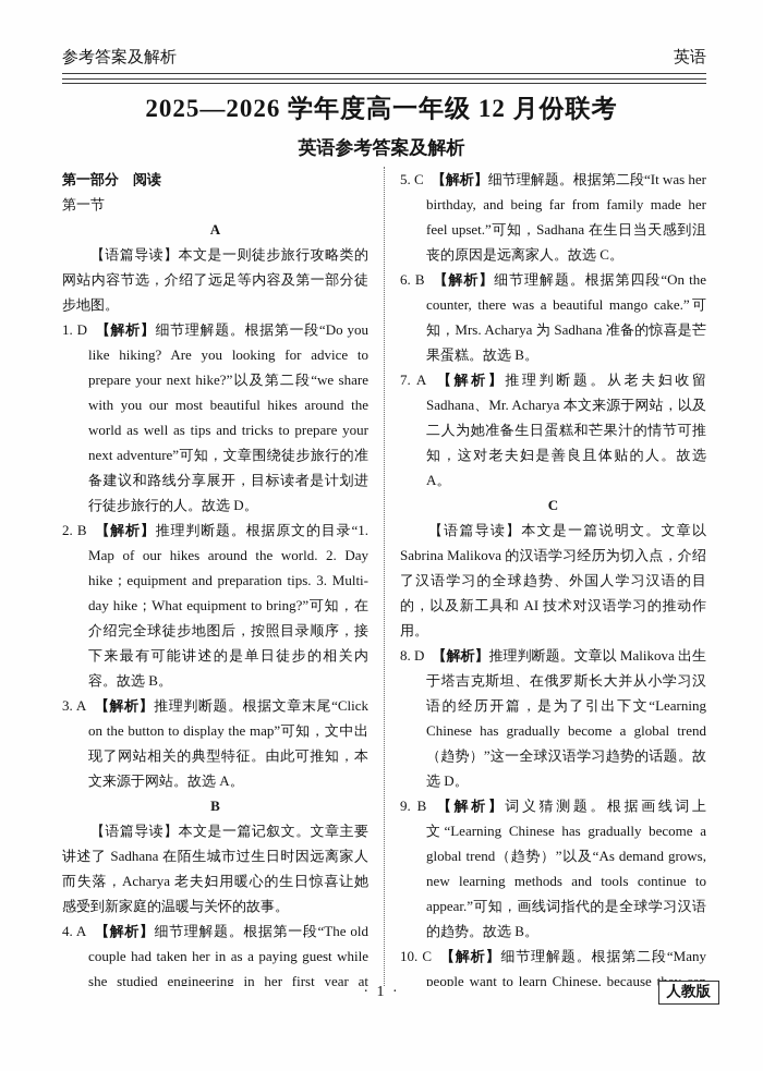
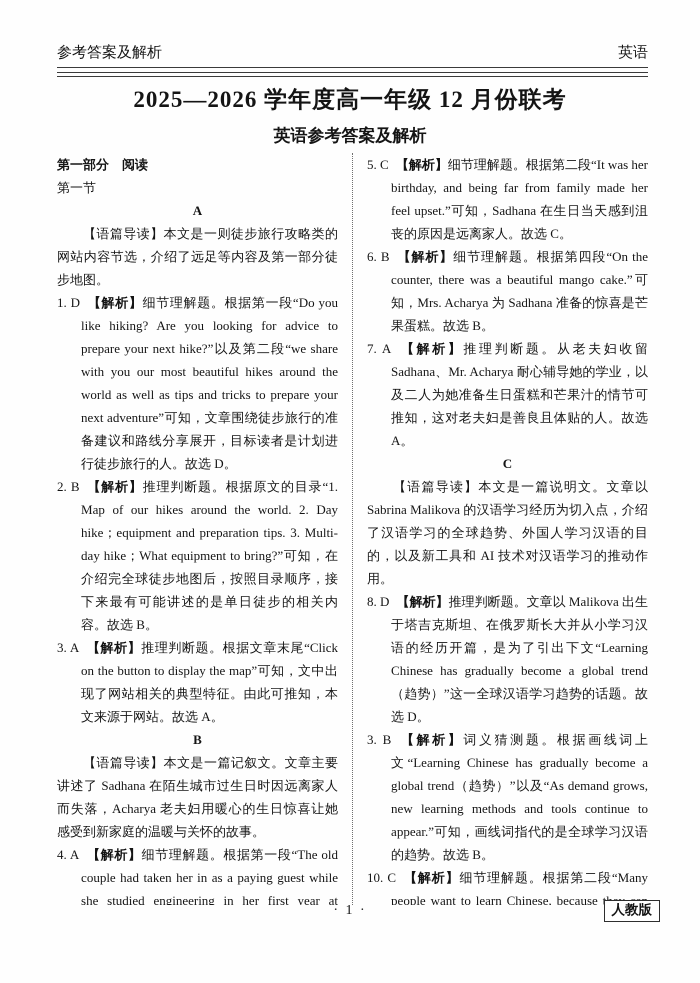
  参考答案及解析
  英语
  2025—2026 学年度高一年级 12 月份联考
  英语参考答案及解析
  第一部分 阅读
  第一节
  A
  【语篇导读】本文是一则徒步旅行攻略类的网站内容节选，介绍了远足等内容及第一部分徒步地图。
  1. D 【解析】细节理解题。根据第一段“Do you like hiking? Are you looking for advice to prepare your next hike?”以及第二段“we share with you our most beautiful hikes around the world as well as tips and tricks to prepare your next adventure”可知，文章围绕徒步旅行的准备建议和路线分享展开，目标读者是计划进行徒步旅行的人。故选 D。
  2. B 【解析】推理判断题。根据原文的目录“1. Map of our hikes around the world. 2. Day hike；equipment and preparation tips. 3. Multi-day hike；What equipment to bring?”可知，在介绍完全球徒步地图后，按照目录顺序，接下来最有可能讲述的是单日徒步的相关内容。故选 B。
  3. A 【解析】推理判断题。根据文章末尾“Click on the button to display the map”可知，文中出现了网站相关的典型特征。由此可推知，本文来源于网站。故选 A。
  B
  【语篇导读】本文是一篇记叙文。文章主要讲述了 Sadhana 在陌生城市过生日时因远离家人而失落，Acharya 老夫妇用暖心的生日惊喜让她感受到新家庭的温暖与关怀的故事。
  5. C 【解析】细节理解题。根据第二段“It was her birthday, and being far from family made her feel upset.”可知，Sadhana 在生日当天感到沮丧的原因是远离家人。故选 C。
  6. B 【解析】细节理解题。根据第四段“On the counter, there was a beautiful mango cake.”可知，Mrs. Acharya 为 Sadhana 准备的惊喜是芒果蛋糕。故选 B。
- 7. A 【解析】推理判断题。从老夫妇收留 Sadhana、Mr. Acharya 本文来源于网站，以及二人为她准备生日蛋糕和芒果汁的情节可推知，这对老夫妇是善良且体贴的人。故选 A。
+ 7. A 【解析】推理判断题。从老夫妇收留 Sadhana、Mr. Acharya 耐心辅导她的学业，以及二人为她准备生日蛋糕和芒果汁的情节可推知，这对老夫妇是善良且体贴的人。故选 A。
  C
  【语篇导读】本文是一篇说明文。文章以 Sabrina Malikova 的汉语学习经历为切入点，介绍了汉语学习的全球趋势、外国人学习汉语的目的，以及新工具和 AI 技术对汉语学习的推动作用。
  8. D 【解析】推理判断题。文章以 Malikova 出生于塔吉克斯坦、在俄罗斯长大并从小学习汉语的经历开篇，是为了引出下文“Learning Chinese has gradually become a global trend（趋势）”这一全球汉语学习趋势的话题。故选 D。
- 9. B 【解析】词义猜测题。根据画线词上文“Learning Chinese has gradually become a global trend（趋势）”以及“As demand grows, new learning methods and tools continue to appear.”可知，画线词指代的是全球学习汉语的趋势。故选 B。
+ 3. B 【解析】词义猜测题。根据画线词上文“Learning Chinese has gradually become a global trend（趋势）”以及“As demand grows, new learning methods and tools continue to appear.”可知，画线词指代的是全球学习汉语的趋势。故选 B。
  · 1 ·
  人教版
